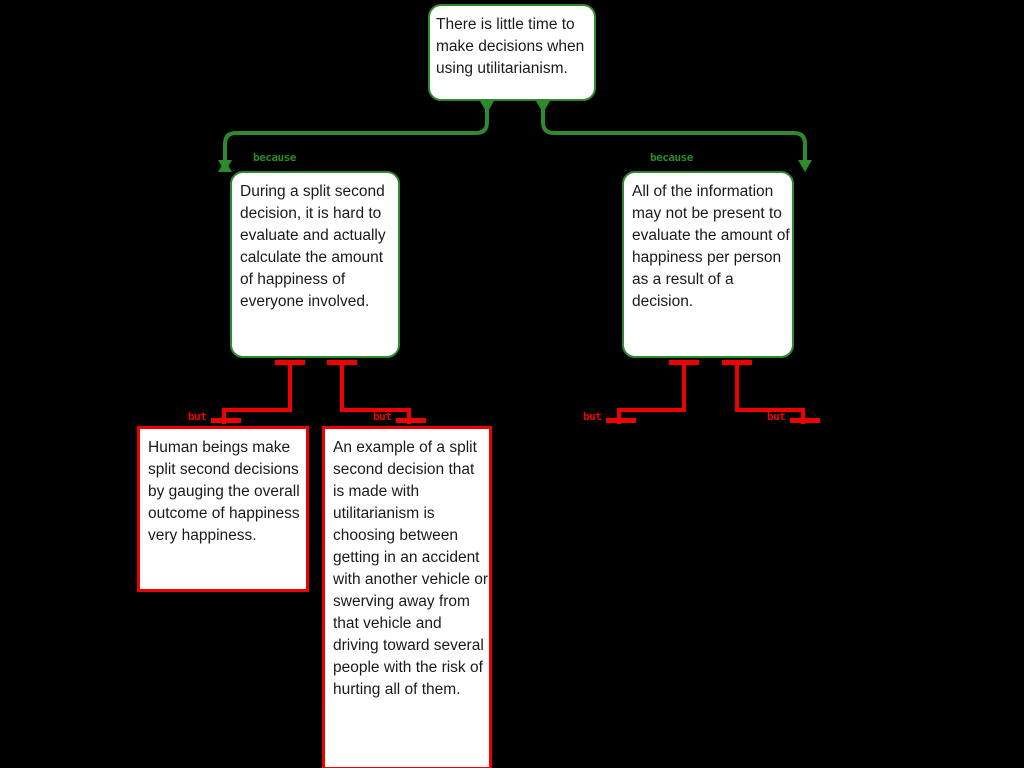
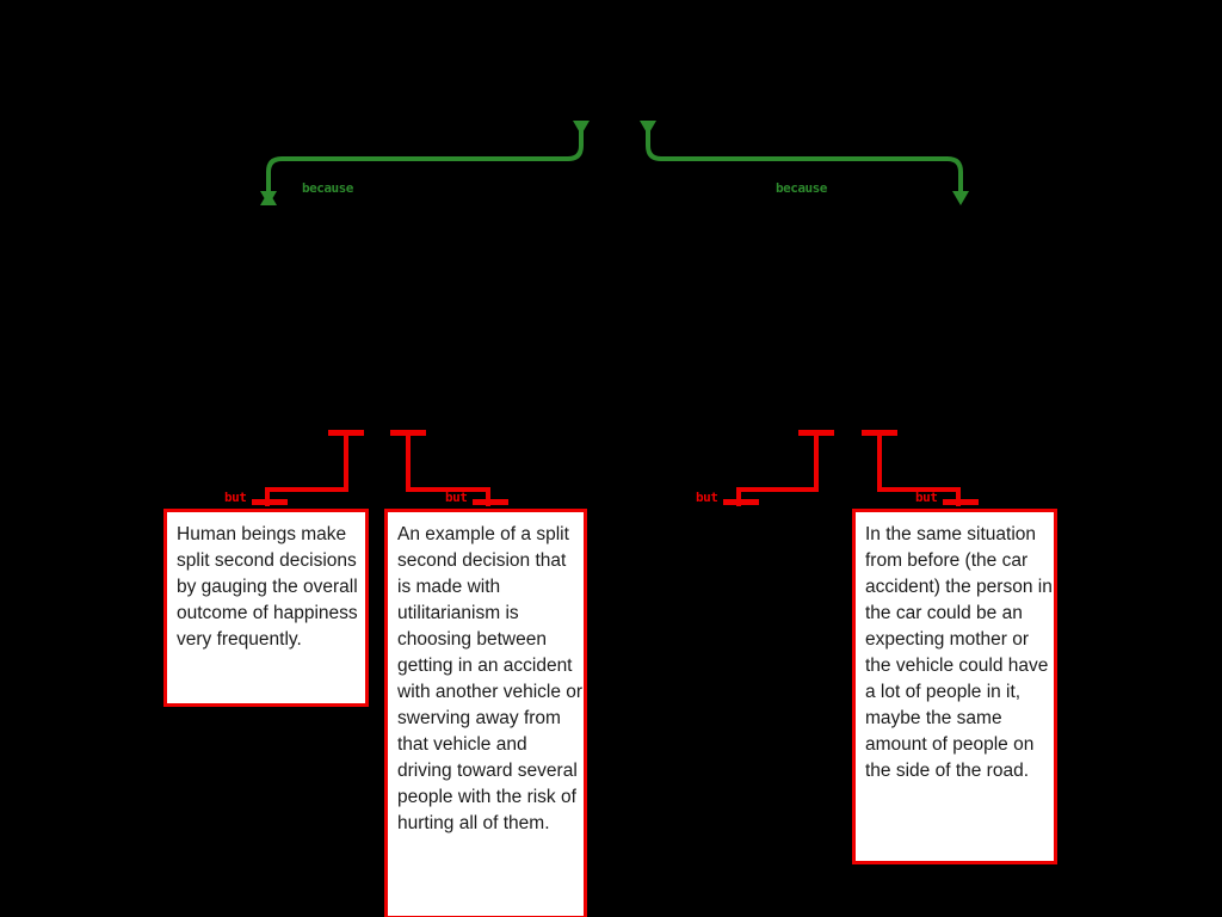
  because
  because
  but
  but
  but
  but
- There is little time to make decisions when using utilitarianism.
- During a split second decision, it is hard to evaluate and actually calculate the amount of happiness of everyone involved.
- All of the information may not be present to evaluate the amount of happiness per person as a result of a decision.
- Human beings make split second decisions by gauging the overall outcome of happiness very happiness.
+ Human beings make split second decisions by gauging the overall outcome of happiness very frequently.
  An example of a split second decision that is made with utilitarianism is choosing between getting in an accident with another vehicle or swerving away from that vehicle and driving toward several people with the risk of hurting all of them.
+ In the same situation from before (the car accident) the person in the car could be an expecting mother or the vehicle could have a lot of people in it, maybe the same amount of people on the side of the road.
